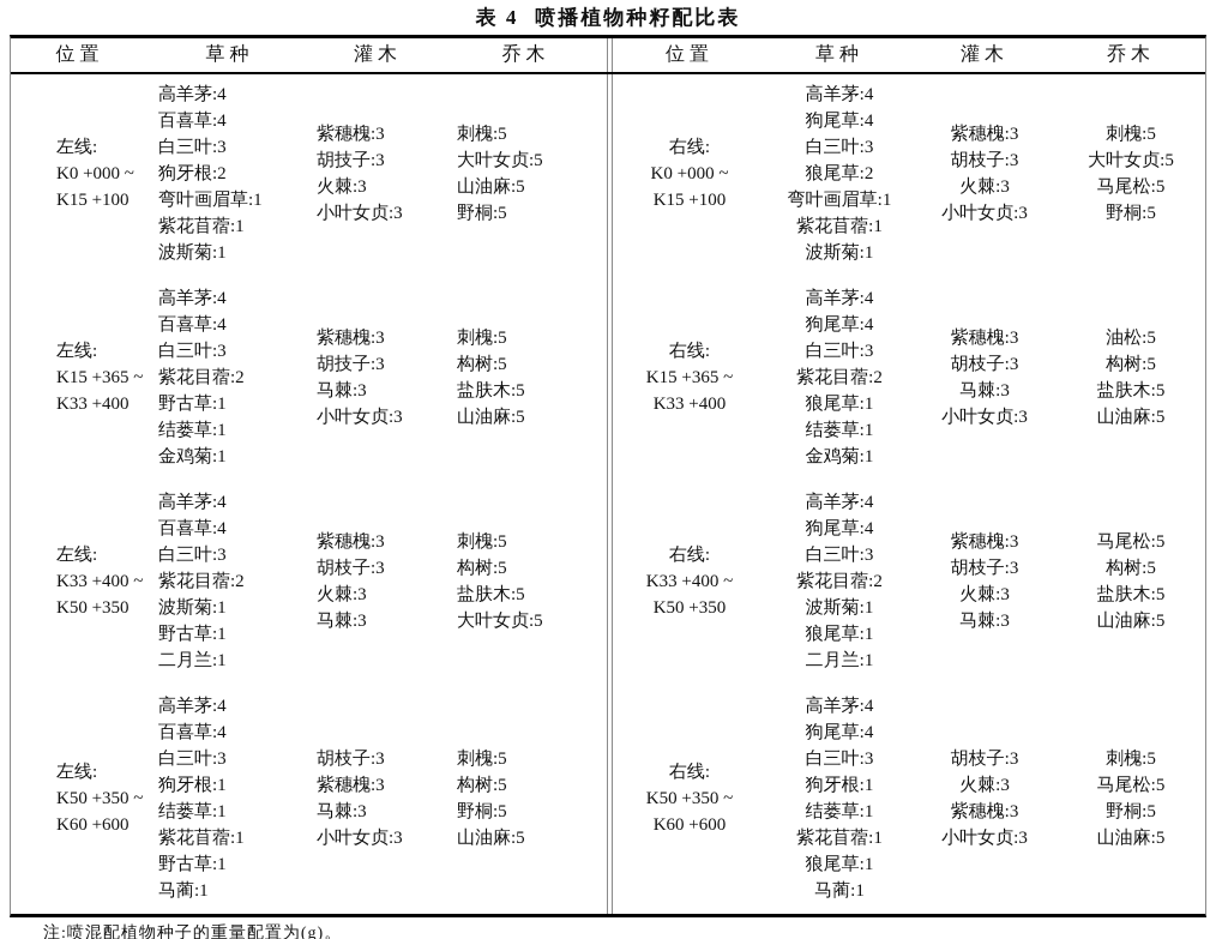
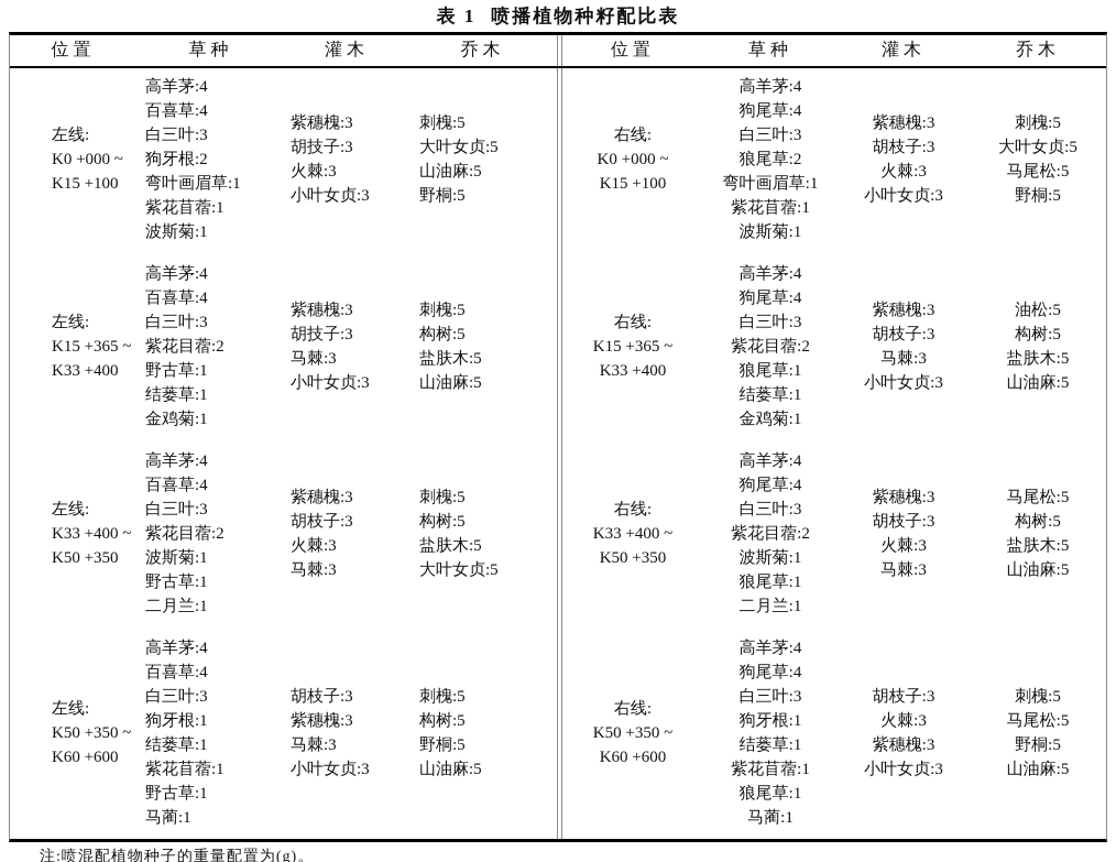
- 表 4 喷播植物种籽配比表
+ 表 1 喷播植物种籽配比表
  位置
  草种
  灌木
  乔木
  左线:
  K0 +000 ~
  K15 +100
  高羊茅:4
  百喜草:4
  白三叶:3
  狗牙根:2
  弯叶画眉草:1
  紫花苜蓿:1
  波斯菊:1
  紫穗槐:3
  胡技子:3
  火棘:3
  小叶女贞:3
  刺槐:5
  大叶女贞:5
  山油麻:5
  野桐:5
  左线:
  K15 +365 ~
  K33 +400
  高羊茅:4
  百喜草:4
  白三叶:3
  紫花目蓿:2
  野古草:1
  结蒌草:1
  金鸡菊:1
  紫穗槐:3
  胡技子:3
  马棘:3
  小叶女贞:3
  刺槐:5
  构树:5
  盐肤木:5
  山油麻:5
  左线:
  K33 +400 ~
  K50 +350
  高羊茅:4
  百喜草:4
  白三叶:3
  紫花目蓿:2
  波斯菊:1
  野古草:1
  二月兰:1
  紫穗槐:3
  胡枝子:3
  火棘:3
  马棘:3
  刺槐:5
  构树:5
  盐肤木:5
  大叶女贞:5
  左线:
  K50 +350 ~
  K60 +600
  高羊茅:4
  百喜草:4
  白三叶:3
  狗牙根:1
  结蒌草:1
  紫花苜蓿:1
  野古草:1
  马蔺:1
  胡枝子:3
  紫穗槐:3
  马棘:3
  小叶女贞:3
  刺槐:5
  构树:5
  野桐:5
  山油麻:5
  位置
  草种
  灌木
  乔木
  右线:
  K0 +000 ~
  K15 +100
  高羊茅:4
  狗尾草:4
  白三叶:3
  狼尾草:2
  弯叶画眉草:1
  紫花苜蓿:1
  波斯菊:1
  紫穗槐:3
  胡枝子:3
  火棘:3
  小叶女贞:3
  刺槐:5
  大叶女贞:5
  马尾松:5
  野桐:5
  右线:
  K15 +365 ~
  K33 +400
  高羊茅:4
  狗尾草:4
  白三叶:3
  紫花目蓿:2
  狼尾草:1
  结蒌草:1
  金鸡菊:1
  紫穗槐:3
  胡枝子:3
  马棘:3
  小叶女贞:3
  油松:5
  构树:5
  盐肤木:5
  山油麻:5
  右线:
  K33 +400 ~
  K50 +350
  高羊茅:4
  狗尾草:4
  白三叶:3
  紫花目蓿:2
  波斯菊:1
  狼尾草:1
  二月兰:1
  紫穗槐:3
  胡枝子:3
  火棘:3
  马棘:3
  马尾松:5
  构树:5
  盐肤木:5
  山油麻:5
  右线:
  K50 +350 ~
  K60 +600
  高羊茅:4
  狗尾草:4
  白三叶:3
  狗牙根:1
  结蒌草:1
  紫花苜蓿:1
  狼尾草:1
  马蔺:1
  胡枝子:3
  火棘:3
  紫穗槐:3
  小叶女贞:3
  刺槐:5
  马尾松:5
  野桐:5
  山油麻:5
  注:喷混配植物种子的重量配置为(g)。
